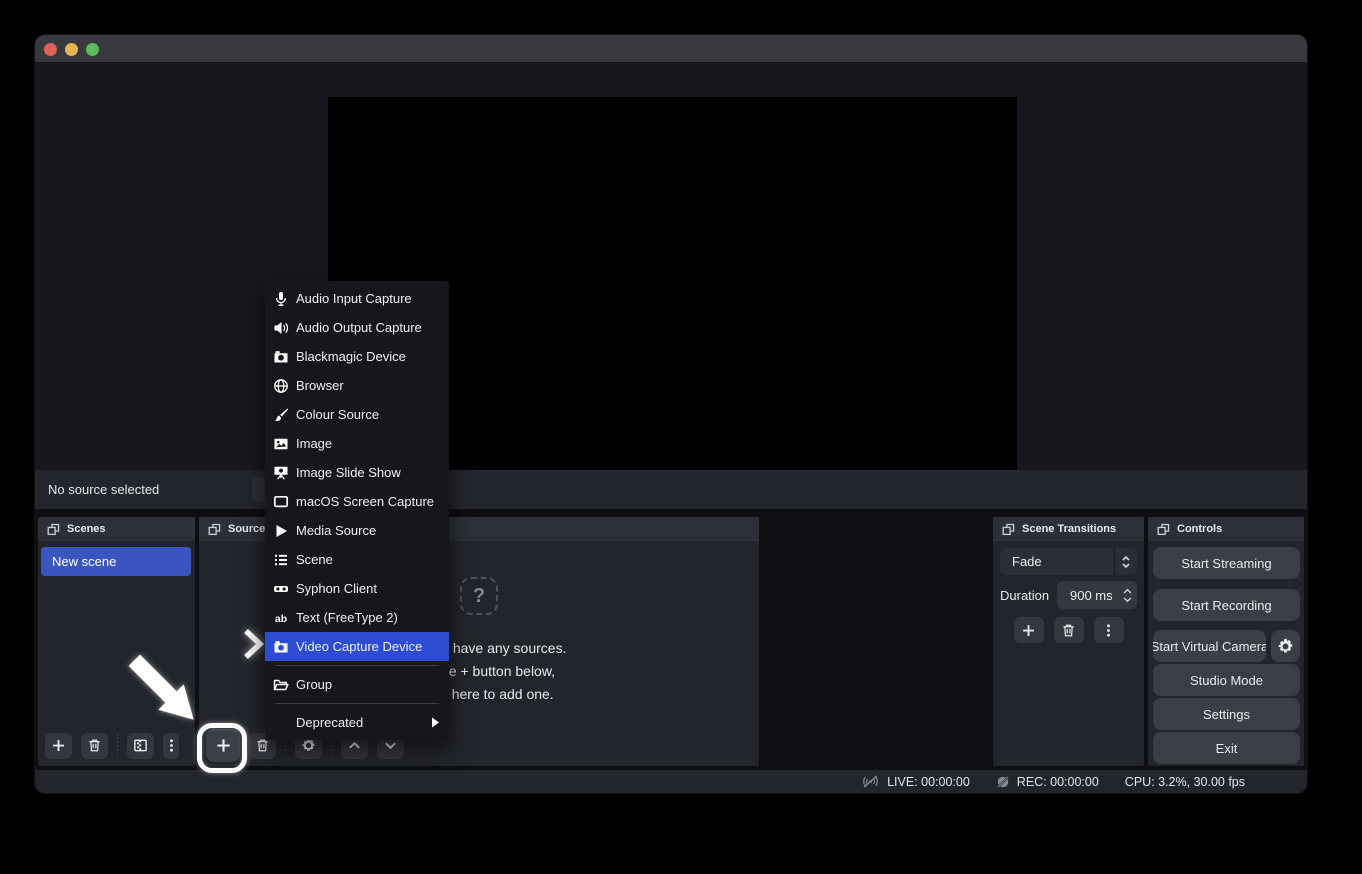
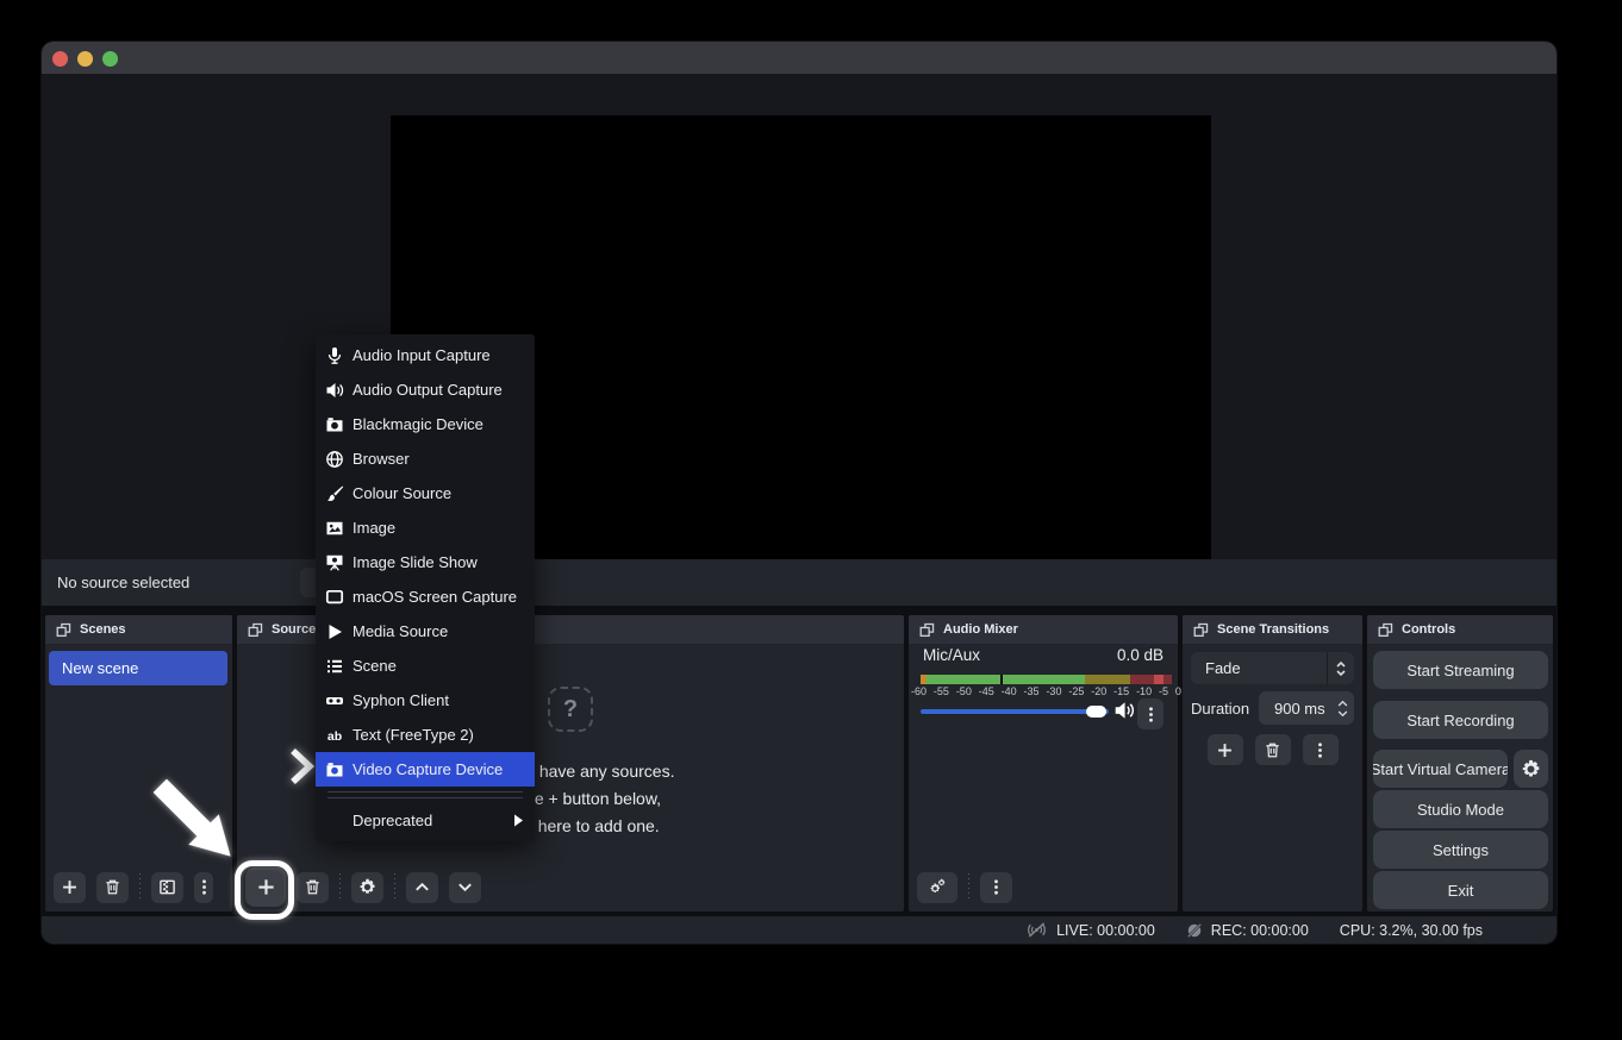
  No source selected
  Scenes
  New scene
  Source
  ?
+ Audio Mixer
+ Mic/Aux
+ 0.0 dB
+ -60
+ -55
+ -50
+ -45
+ -40
+ -35
+ -30
+ -25
+ -20
+ -15
+ -10
+ -5
+ 0
  Scene Transitions
  Fade
  Duration
  900 ms
  Controls
  Start Streaming
  Start Recording
  Start Virtual Camera
  Studio Mode
  Settings
  Exit
  LIVE: 00:00:00
  REC: 00:00:00
  CPU: 3.2%, 30.00 fps
  Audio Input Capture
  Audio Output Capture
  Blackmagic Device
  Browser
  Colour Source
  Image
  Image Slide Show
  macOS Screen Capture
  Media Source
  Scene
  Syphon Client
  ab
  Text (FreeType 2)
  Video Capture Device
- Group
  Deprecated
